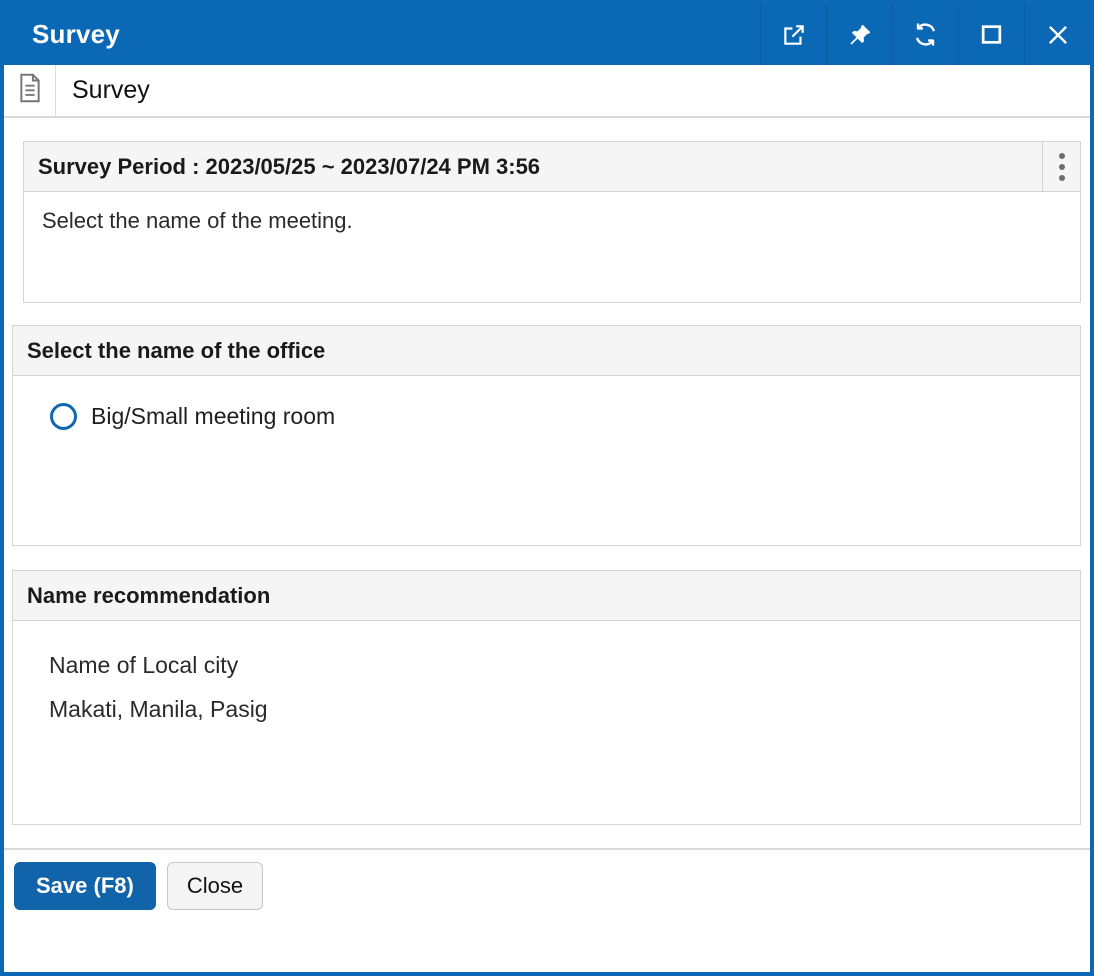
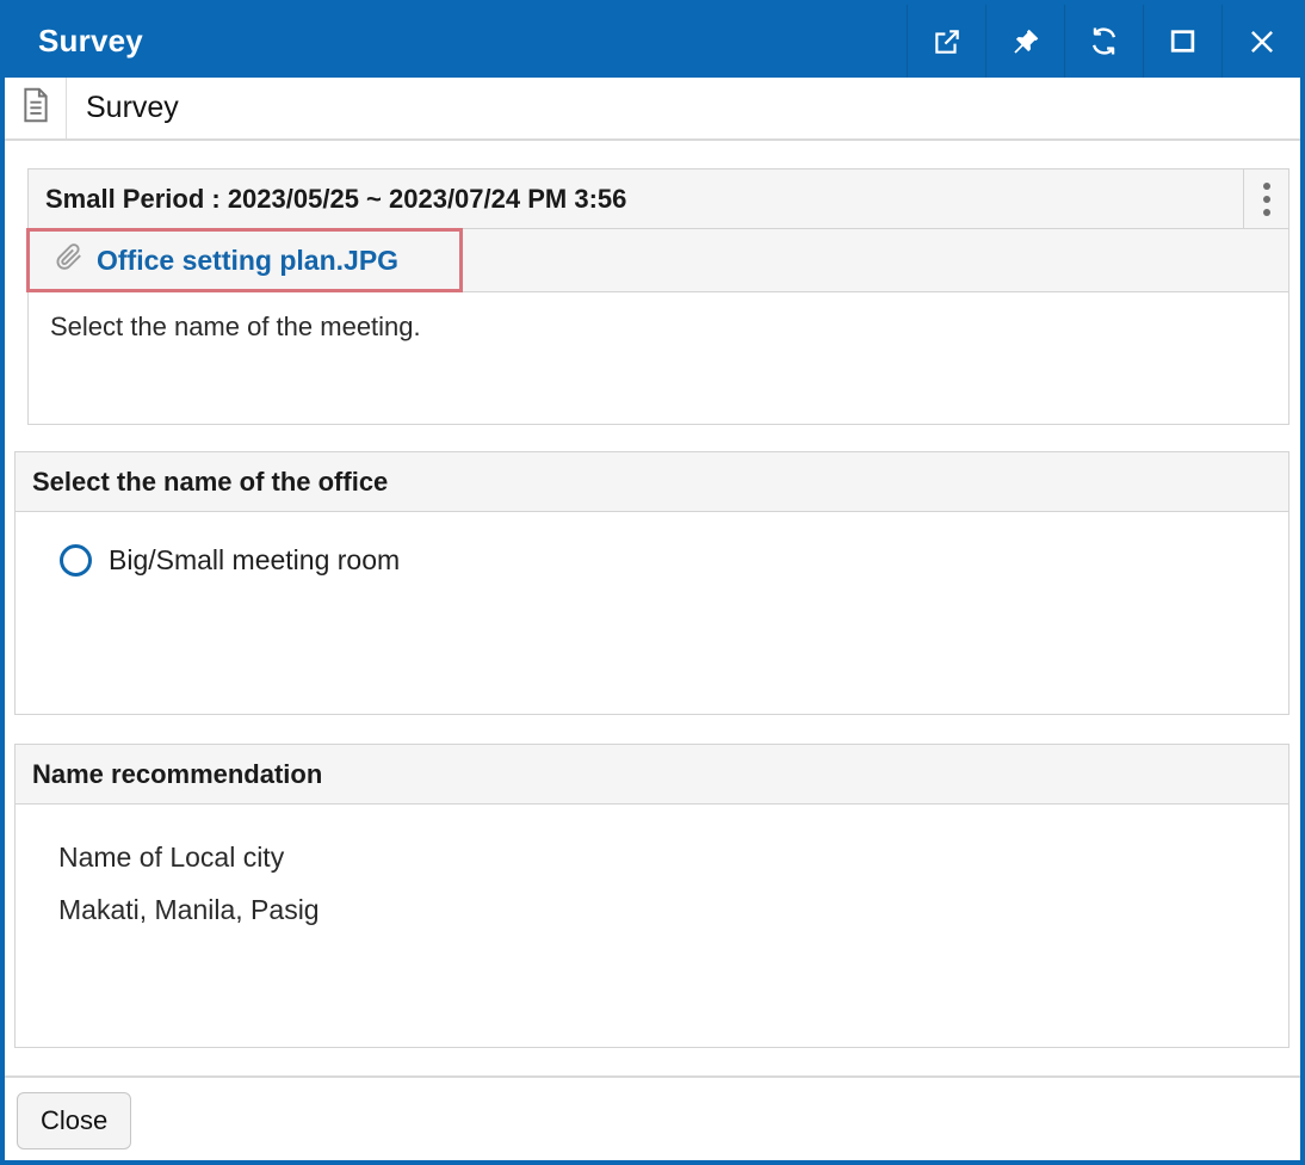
  Survey
  Survey
- Survey Period : 2023/05/25 ~ 2023/07/24 PM 3:56
+ Small Period : 2023/05/25 ~ 2023/07/24 PM 3:56
+ Office setting plan.JPG
  Select the name of the meeting.
  Select the name of the office
  Big/Small meeting room
  Name recommendation
  Name of Local city
  Makati, Manila, Pasig
- Save (F8)
  Close
